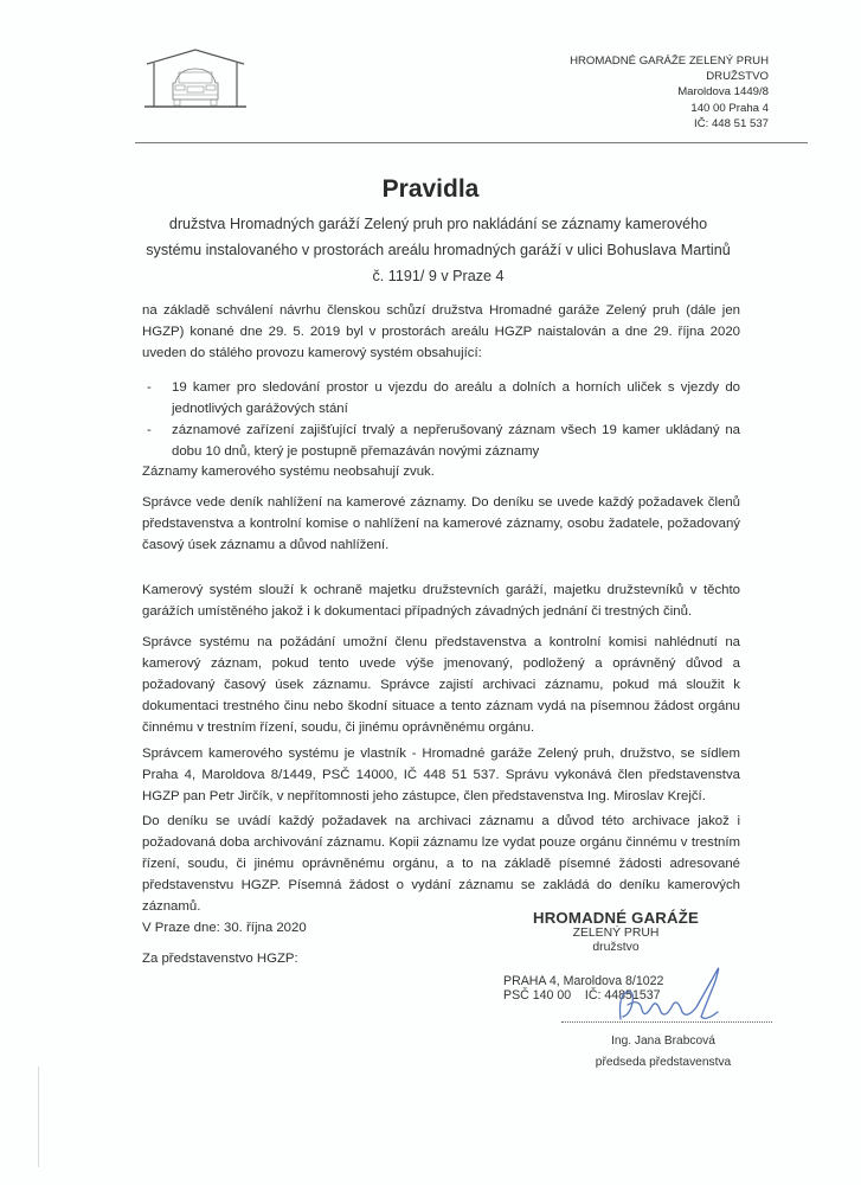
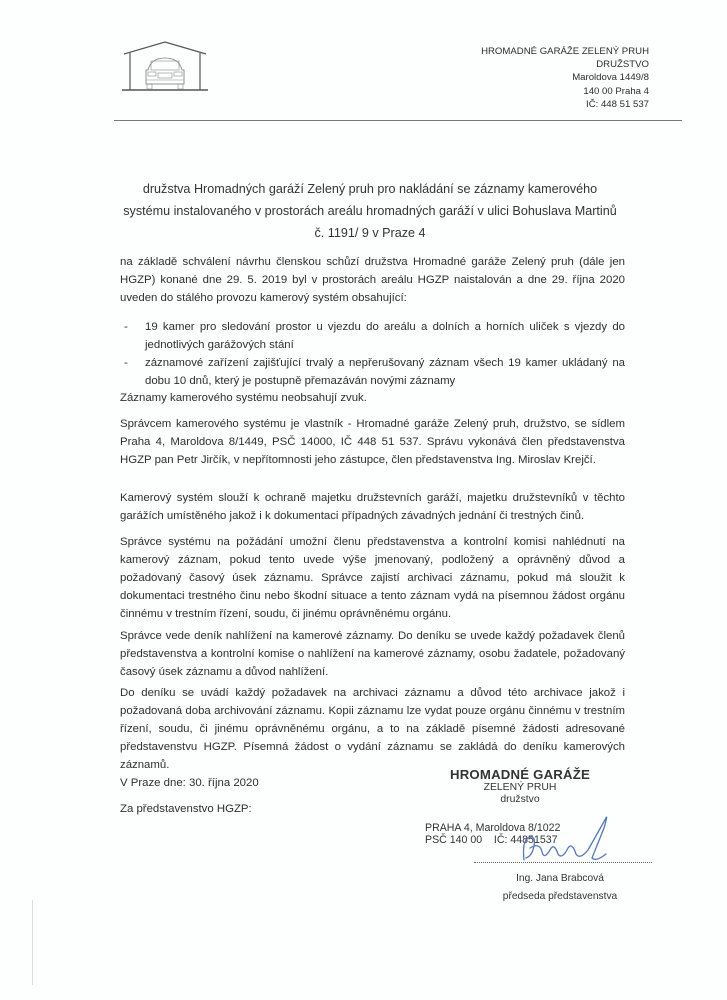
  HROMADNÉ GARÁŽE ZELENÝ PRUH
  DRUŽSTVO
  Maroldova 1449/8
  140 00 Praha 4
  IČ: 448 51 537
- Pravidla
  družstva Hromadných garáží Zelený pruh pro nakládání se záznamy kamerového systému instalovaného v prostorách areálu hromadných garáží v ulici Bohuslava Martinů č. 1191/ 9 v Praze 4
  na základě schválení návrhu členskou schůzí družstva Hromadné garáže Zelený pruh (dále jen HGZP) konané dne 29. 5. 2019 byl v prostorách areálu HGZP naistalován a dne 29. října 2020 uveden do stálého provozu kamerový systém obsahující:
  -
  19 kamer pro sledování prostor u vjezdu do areálu a dolních a horních uliček s vjezdy do jednotlivých garážových stání
  -
  záznamové zařízení zajišťující trvalý a nepřerušovaný záznam všech 19 kamer ukládaný na dobu 10 dnů, který je postupně přemazáván novými záznamy
  Záznamy kamerového systému neobsahují zvuk.
- Správce vede deník nahlížení na kamerové záznamy. Do deníku se uvede každý požadavek členů představenstva a kontrolní komise o nahlížení na kamerové záznamy, osobu žadatele, požadovaný časový úsek záznamu a důvod nahlížení.
+ Správcem kamerového systému je vlastník - Hromadné garáže Zelený pruh, družstvo, se sídlem Praha 4, Maroldova 8/1449, PSČ 14000, IČ 448 51 537. Správu vykonává člen představenstva HGZP pan Petr Jirčík, v nepřítomnosti jeho zástupce, člen představenstva Ing. Miroslav Krejčí.
  Kamerový systém slouží k ochraně majetku družstevních garáží, majetku družstevníků v těchto garážích umístěného jakož i k dokumentaci případných závadných jednání či trestných činů.
  Správce systému na požádání umožní členu představenstva a kontrolní komisi nahlédnutí na kamerový záznam, pokud tento uvede výše jmenovaný, podložený a oprávněný důvod a požadovaný časový úsek záznamu. Správce zajistí archivaci záznamu, pokud má sloužit k dokumentaci trestného činu nebo škodní situace a tento záznam vydá na písemnou žádost orgánu činnému v trestním řízení, soudu, či jinému oprávněnému orgánu.
- Správcem kamerového systému je vlastník - Hromadné garáže Zelený pruh, družstvo, se sídlem Praha 4, Maroldova 8/1449, PSČ 14000, IČ 448 51 537. Správu vykonává člen představenstva HGZP pan Petr Jirčík, v nepřítomnosti jeho zástupce, člen představenstva Ing. Miroslav Krejčí.
+ Správce vede deník nahlížení na kamerové záznamy. Do deníku se uvede každý požadavek členů představenstva a kontrolní komise o nahlížení na kamerové záznamy, osobu žadatele, požadovaný časový úsek záznamu a důvod nahlížení.
  Do deníku se uvádí každý požadavek na archivaci záznamu a důvod této archivace jakož i požadovaná doba archivování záznamu. Kopii záznamu lze vydat pouze orgánu činnému v trestním řízení, soudu, či jinému oprávněnému orgánu, a to na základě písemné žádosti adresované představenstvu HGZP. Písemná žádost o vydání záznamu se zakládá do deníku kamerových záznamů.
  V Praze dne: 30. října 2020
  Za představenstvo HGZP:
  HROMADNÉ GARÁŽE
  ZELENÝ PRUH
  družstvo
  PRAHA 4, Maroldova 8/1022
  PSČ 140 00 IČ: 44851537
  Ing. Jana Brabcová
  předseda představenstva
